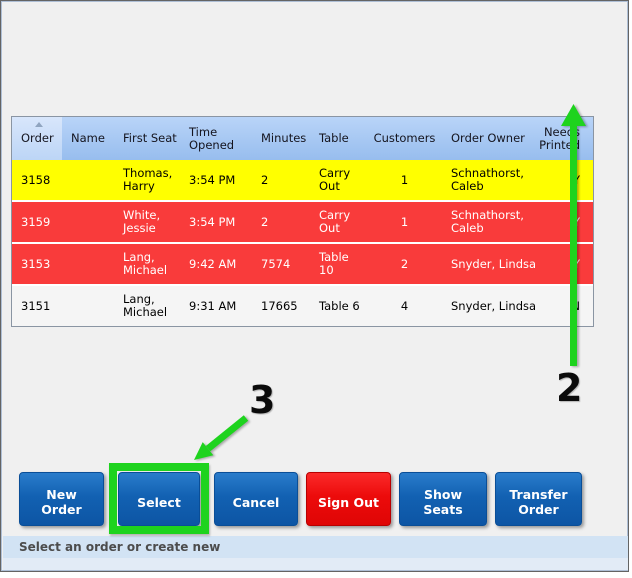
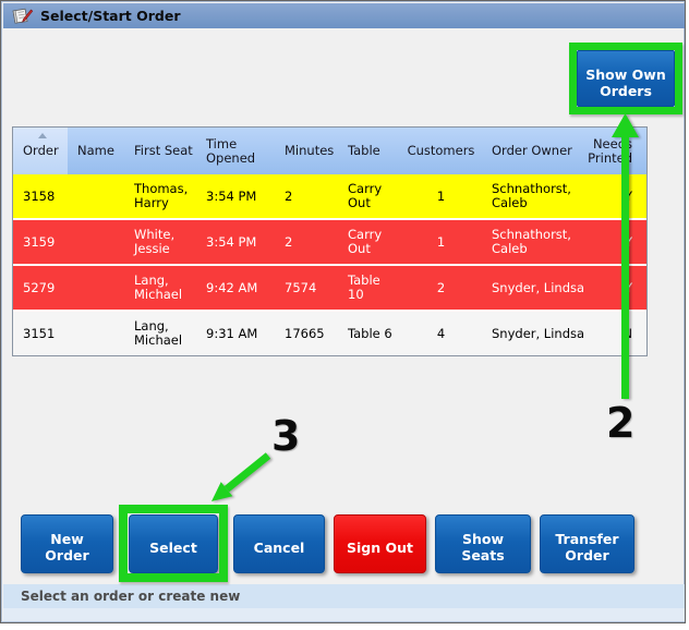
+ Select/Start Order
+ Show Own
+ Orders
  Order
  Name
  First Seat
  Time Opened
  Minutes
  Table
  Customers
  Order Owner
  Nee Printe
  3158
  Thomas, Harry
  3:54 PM
  2
  Carry Out
  1
  Schnathorst, Caleb
  3159
  White, Jessie
  3:54 PM
  2
  Carry Out
  1
  Schnathorst, Caleb
- 3153
+ 5279
  Lang, Michael
  9:42 AM
  7574
  Table 10
  2
  Snyder, Lindsa
  3151
  Lang, Michael
  9:31 AM
  17665
  Table 6
  4
  Snyder, Lindsa
  New Order
  Select
  Cancel
  Sign Out
  Show Seats
  Transfer
  Order
  Select an order or create new
  2
  3
